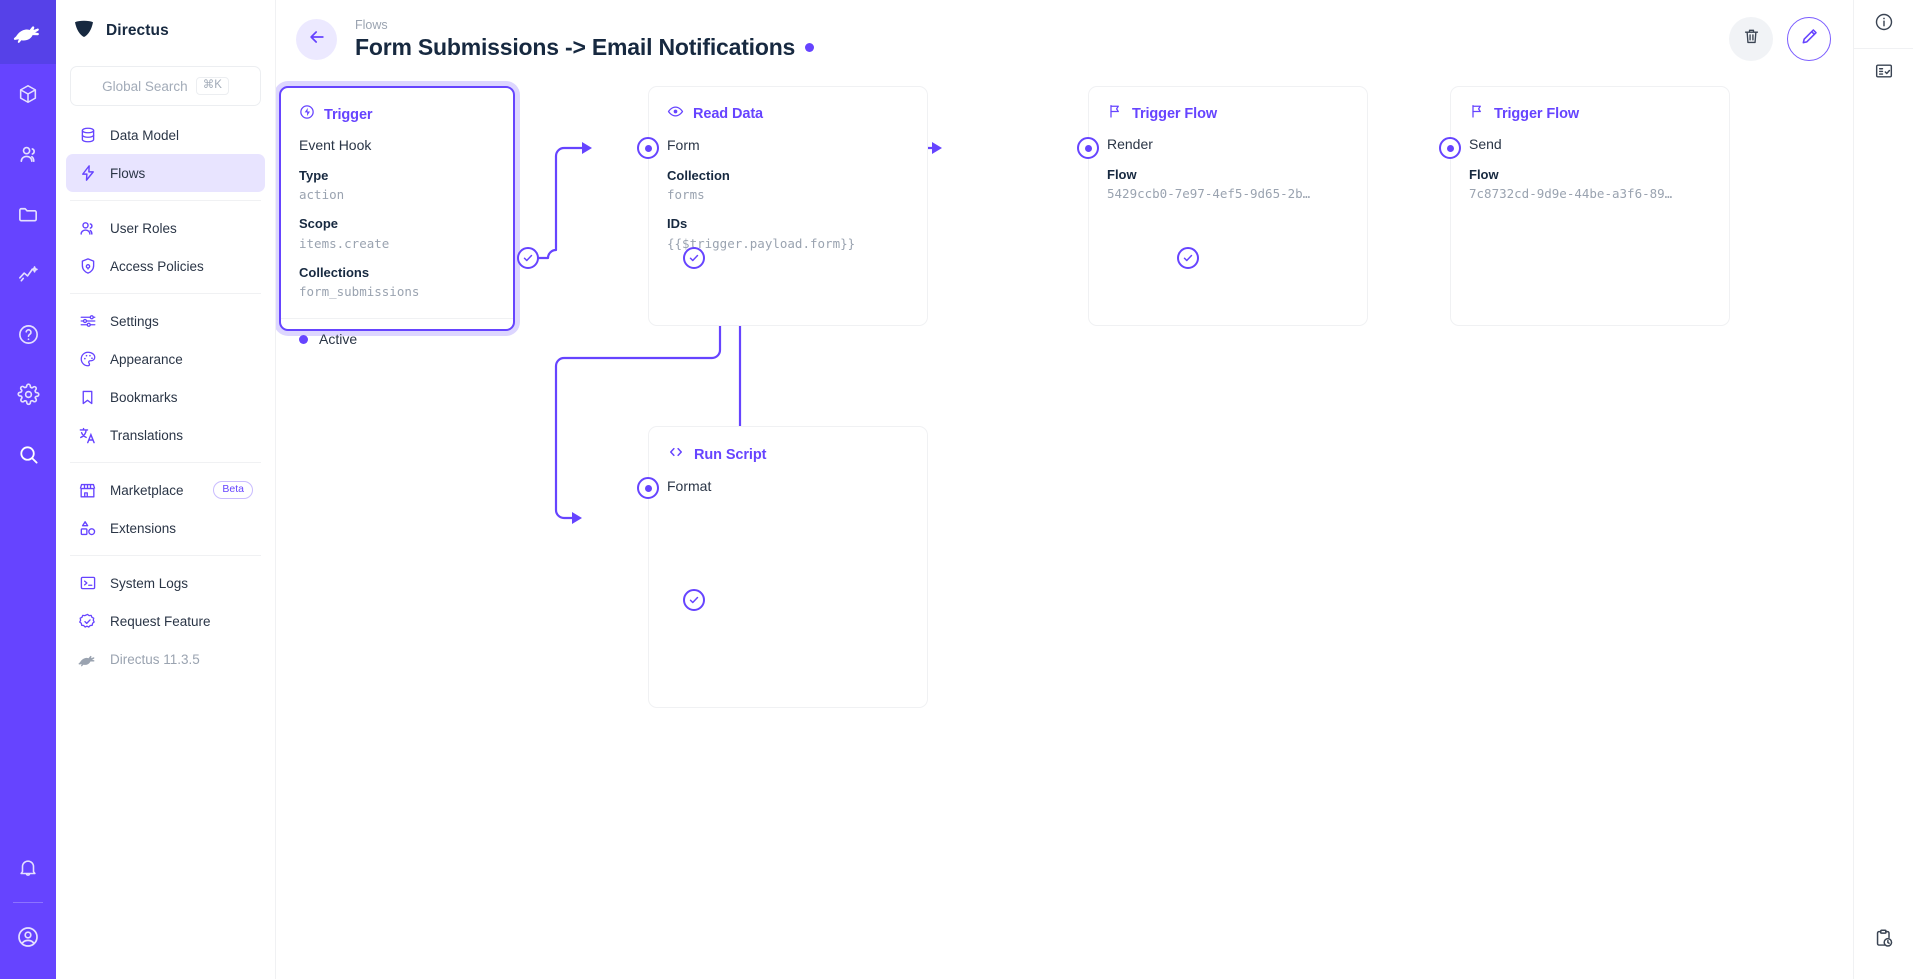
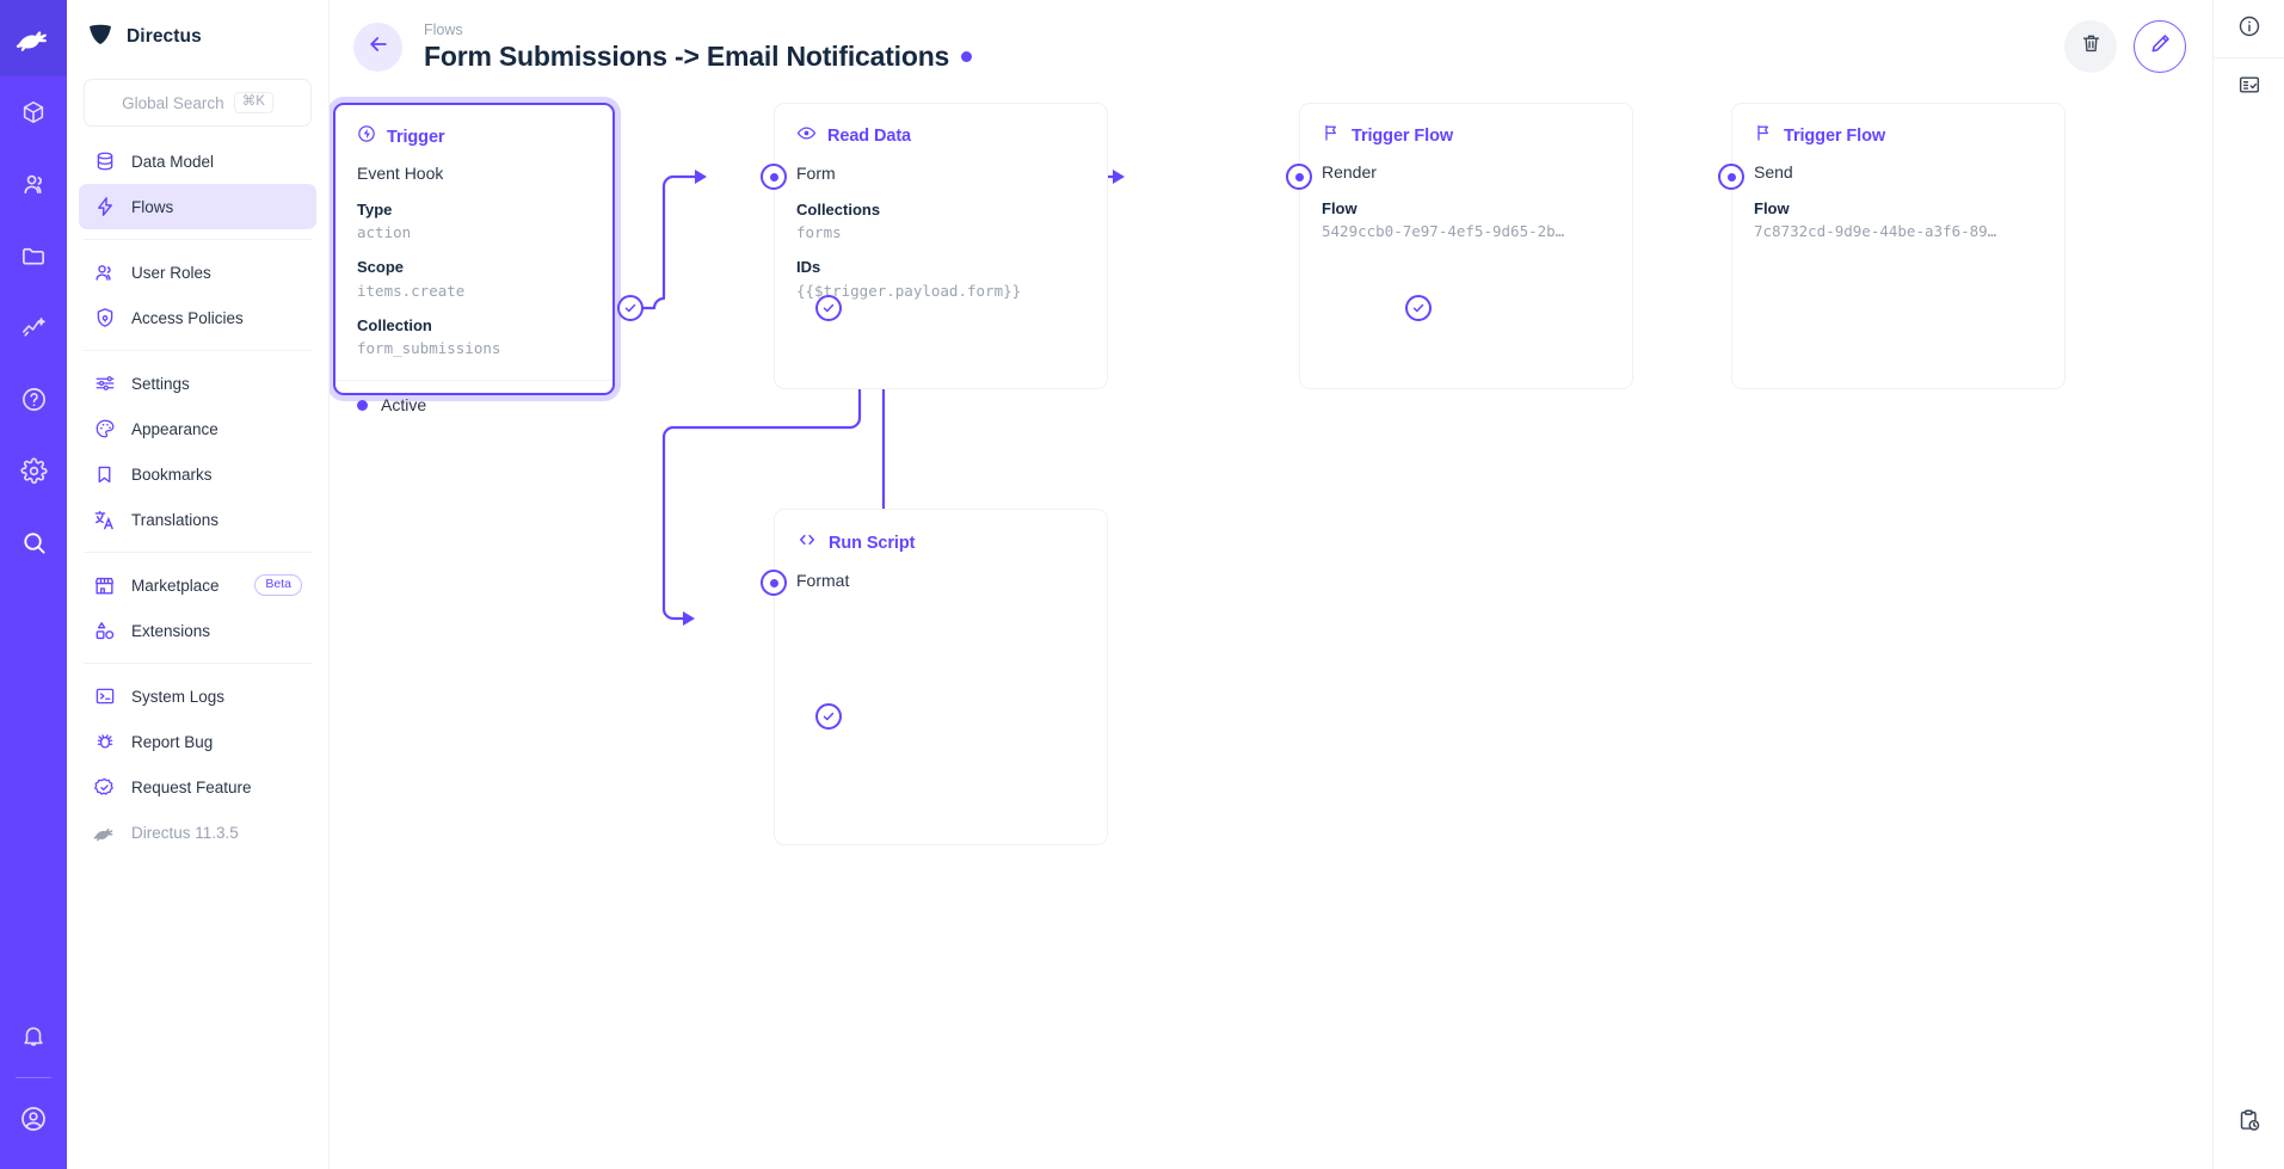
  Directus
  Global Search
  ⌘K
  Data Model
  Flows
  User Roles
  Access Policies
  Settings
  Appearance
  Bookmarks
  Translations
  Marketplace
  Beta
  Extensions
  System Logs
+ Report Bug
  Request Feature
  Directus 11.3.5
  Flows
  Form Submissions -> Email Notifications
  Trigger
  Event Hook
  Type
  action
  Scope
  items.create
- Collections
+ Collection
  form_submissions
  Active
  Read Data
  Form
- Collection
+ Collections
  forms
  IDs
  {{$trigger.payload.form}}
  Run Script
  Format
  Trigger Flow
  Render
  Flow
  5429ccb0-7e97-4ef5-9d65-2b…
  Trigger Flow
  Send
  Flow
  7c8732cd-9d9e-44be-a3f6-89…
